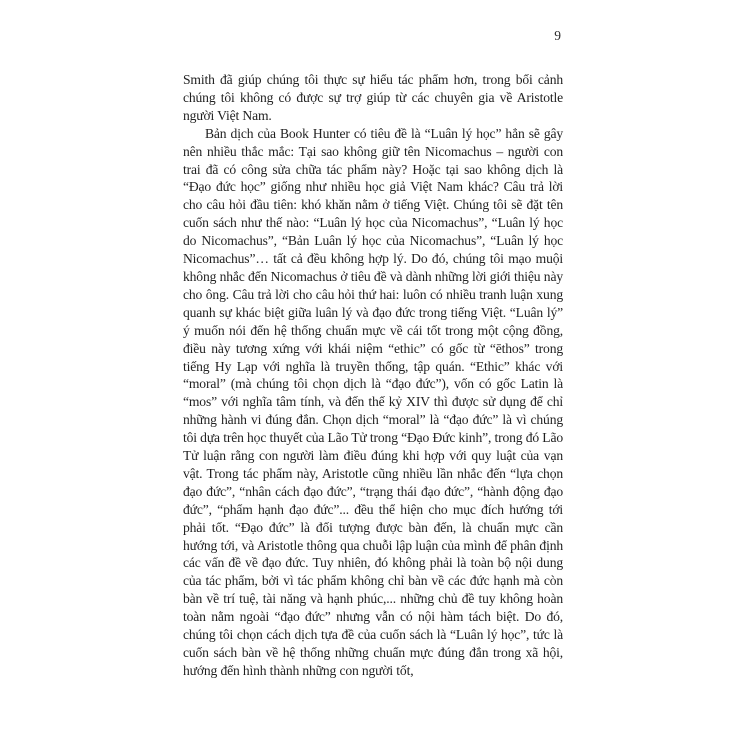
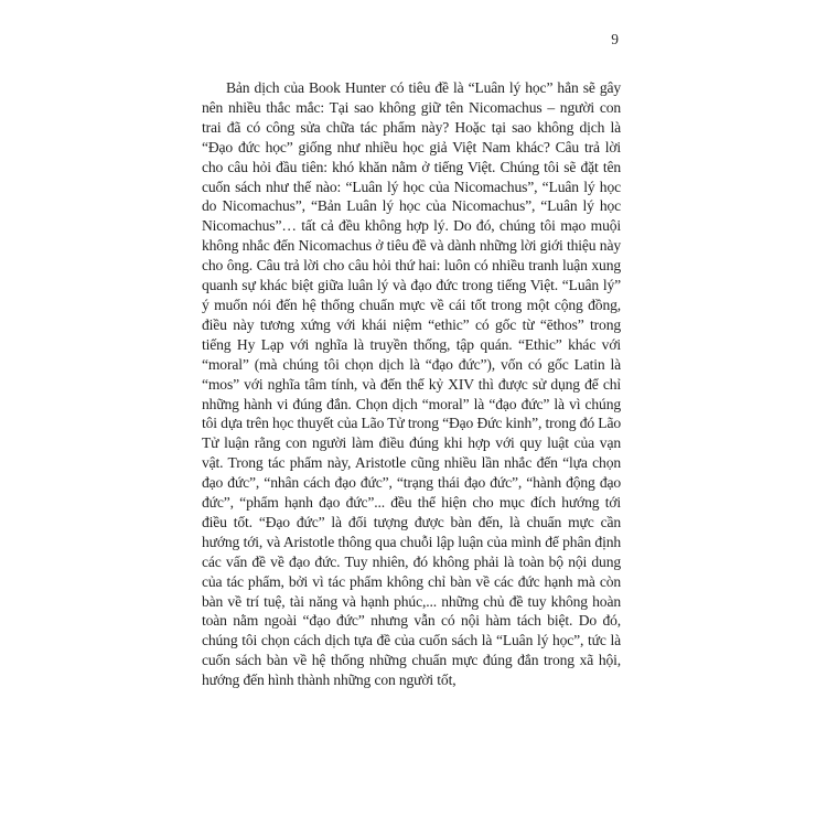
  9
- Smith đã giúp chúng tôi thực sự hiểu tác phẩm hơn, trong bối cảnh chúng tôi không có được sự trợ giúp từ các chuyên gia về Aristotle người Việt Nam.
- Bản dịch của Book Hunter có tiêu đề là “Luân lý học” hẳn sẽ gây nên nhiều thắc mắc: Tại sao không giữ tên Nicomachus – người con trai đã có công sửa chữa tác phẩm này? Hoặc tại sao không dịch là “Đạo đức học” giống như nhiều học giả Việt Nam khác? Câu trả lời cho câu hỏi đầu tiên: khó khăn nằm ở tiếng Việt. Chúng tôi sẽ đặt tên cuốn sách như thế nào: “Luân lý học của Nicomachus”, “Luân lý học do Nicomachus”, “Bản Luân lý học của Nicomachus”, “Luân lý học Nicomachus”… tất cả đều không hợp lý. Do đó, chúng tôi mạo muội không nhắc đến Nicomachus ở tiêu đề và dành những lời giới thiệu này cho ông. Câu trả lời cho câu hỏi thứ hai: luôn có nhiều tranh luận xung quanh sự khác biệt giữa luân lý và đạo đức trong tiếng Việt. “Luân lý” ý muốn nói đến hệ thống chuẩn mực về cái tốt trong một cộng đồng, điều này tương xứng với khái niệm “ethic” có gốc từ “ēthos” trong tiếng Hy Lạp với nghĩa là truyền thống, tập quán. “Ethic” khác với “moral” (mà chúng tôi chọn dịch là “đạo đức”), vốn có gốc Latin là “mos” với nghĩa tâm tính, và đến thế kỷ XIV thì được sử dụng để chỉ những hành vi đúng đắn. Chọn dịch “moral” là “đạo đức” là vì chúng tôi dựa trên học thuyết của Lão Tử trong “Đạo Đức kinh”, trong đó Lão Tử luận rằng con người làm điều đúng khi hợp với quy luật của vạn vật. Trong tác phẩm này, Aristotle cũng nhiều lần nhắc đến “lựa chọn đạo đức”, “nhân cách đạo đức”, “trạng thái đạo đức”, “hành động đạo đức”, “phẩm hạnh đạo đức”... đều thể hiện cho mục đích hướng tới phải tốt. “Đạo đức” là đối tượng được bàn đến, là chuẩn mực cần hướng tới, và Aristotle thông qua chuỗi lập luận của mình để phân định các vấn đề về đạo đức. Tuy nhiên, đó không phải là toàn bộ nội dung của tác phẩm, bởi vì tác phẩm không chỉ bàn về các đức hạnh mà còn bàn về trí tuệ, tài năng và hạnh phúc,... những chủ đề tuy không hoàn toàn nằm ngoài “đạo đức” nhưng vẫn có nội hàm tách biệt. Do đó, chúng tôi chọn cách dịch tựa đề của cuốn sách là “Luân lý học”, tức là cuốn sách bàn về hệ thống những chuẩn mực đúng đắn trong xã hội, hướng đến hình thành những con người tốt,
+ Bản dịch của Book Hunter có tiêu đề là “Luân lý học” hẳn sẽ gây nên nhiều thắc mắc: Tại sao không giữ tên Nicomachus – người con trai đã có công sửa chữa tác phẩm này? Hoặc tại sao không dịch là “Đạo đức học” giống như nhiều học giả Việt Nam khác? Câu trả lời cho câu hỏi đầu tiên: khó khăn nằm ở tiếng Việt. Chúng tôi sẽ đặt tên cuốn sách như thế nào: “Luân lý học của Nicomachus”, “Luân lý học do Nicomachus”, “Bản Luân lý học của Nicomachus”, “Luân lý học Nicomachus”… tất cả đều không hợp lý. Do đó, chúng tôi mạo muội không nhắc đến Nicomachus ở tiêu đề và dành những lời giới thiệu này cho ông. Câu trả lời cho câu hỏi thứ hai: luôn có nhiều tranh luận xung quanh sự khác biệt giữa luân lý và đạo đức trong tiếng Việt. “Luân lý” ý muốn nói đến hệ thống chuẩn mực về cái tốt trong một cộng đồng, điều này tương xứng với khái niệm “ethic” có gốc từ “ēthos” trong tiếng Hy Lạp với nghĩa là truyền thống, tập quán. “Ethic” khác với “moral” (mà chúng tôi chọn dịch là “đạo đức”), vốn có gốc Latin là “mos” với nghĩa tâm tính, và đến thế kỷ XIV thì được sử dụng để chỉ những hành vi đúng đắn. Chọn dịch “moral” là “đạo đức” là vì chúng tôi dựa trên học thuyết của Lão Tử trong “Đạo Đức kinh”, trong đó Lão Tử luận rằng con người làm điều đúng khi hợp với quy luật của vạn vật. Trong tác phẩm này, Aristotle cũng nhiều lần nhắc đến “lựa chọn đạo đức”, “nhân cách đạo đức”, “trạng thái đạo đức”, “hành động đạo đức”, “phẩm hạnh đạo đức”... đều thể hiện cho mục đích hướng tới điều tốt. “Đạo đức” là đối tượng được bàn đến, là chuẩn mực cần hướng tới, và Aristotle thông qua chuỗi lập luận của mình để phân định các vấn đề về đạo đức. Tuy nhiên, đó không phải là toàn bộ nội dung của tác phẩm, bởi vì tác phẩm không chỉ bàn về các đức hạnh mà còn bàn về trí tuệ, tài năng và hạnh phúc,... những chủ đề tuy không hoàn toàn nằm ngoài “đạo đức” nhưng vẫn có nội hàm tách biệt. Do đó, chúng tôi chọn cách dịch tựa đề của cuốn sách là “Luân lý học”, tức là cuốn sách bàn về hệ thống những chuẩn mực đúng đắn trong xã hội, hướng đến hình thành những con người tốt,
